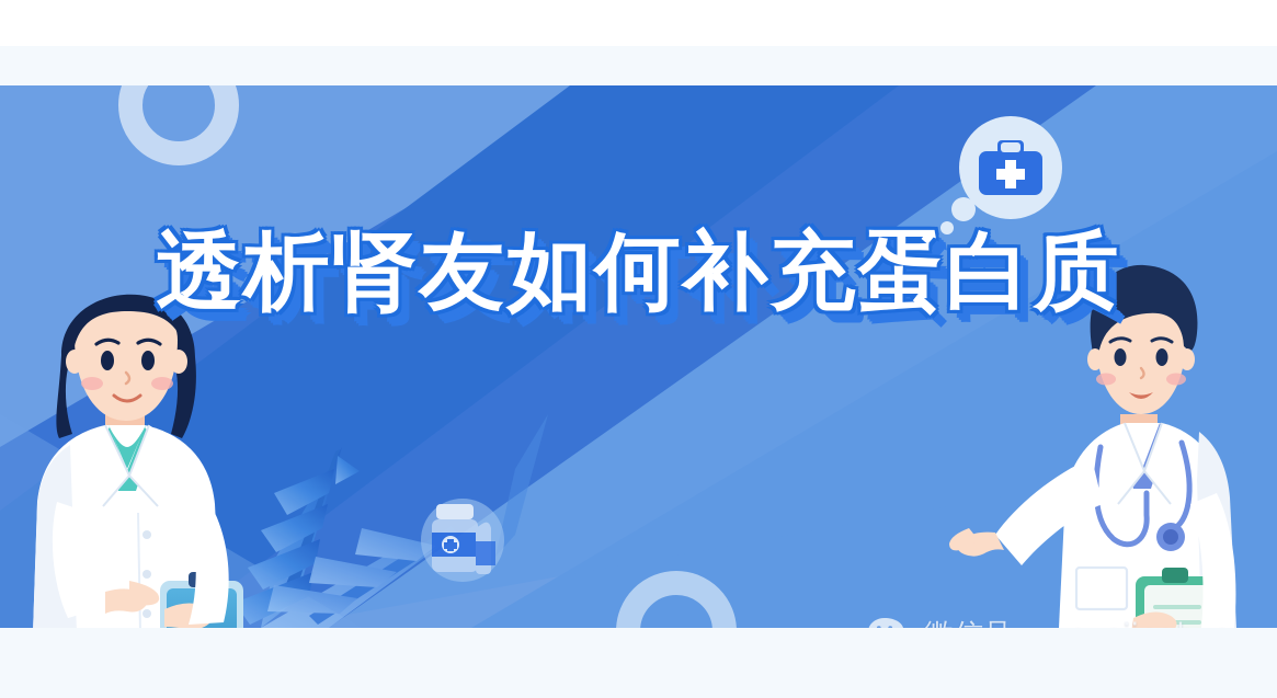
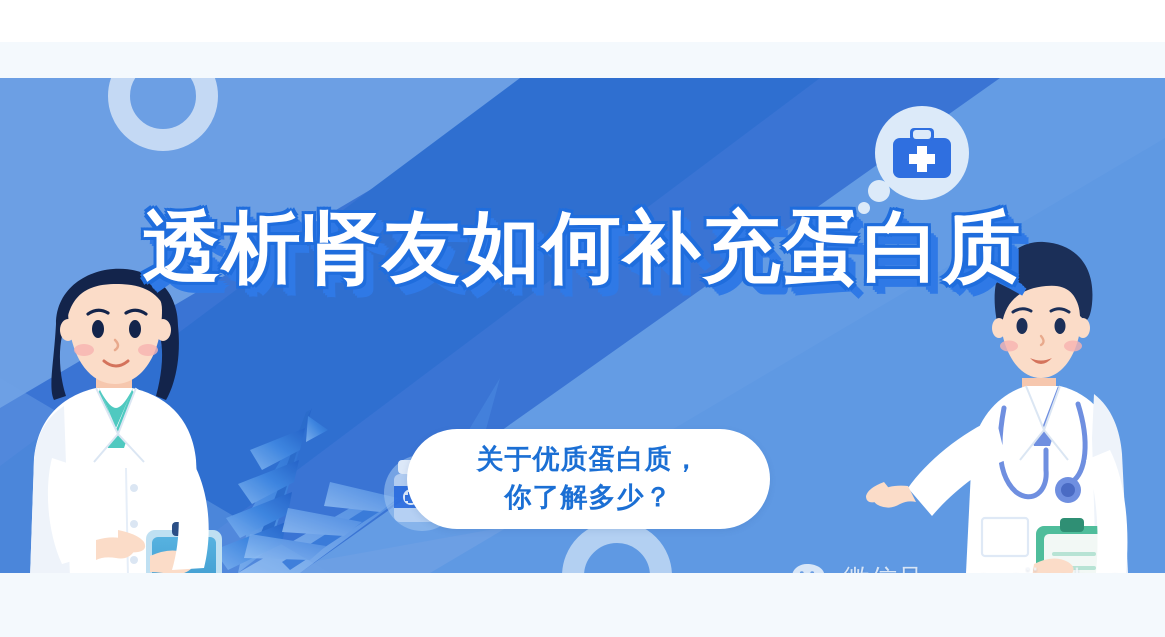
  透析肾友如何补充蛋白质
+ 关于优质蛋白质，
+ 你了解多少？
